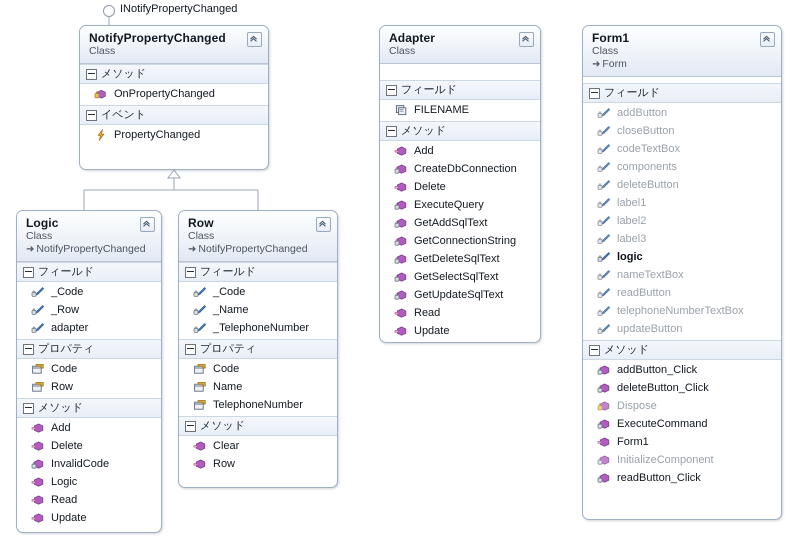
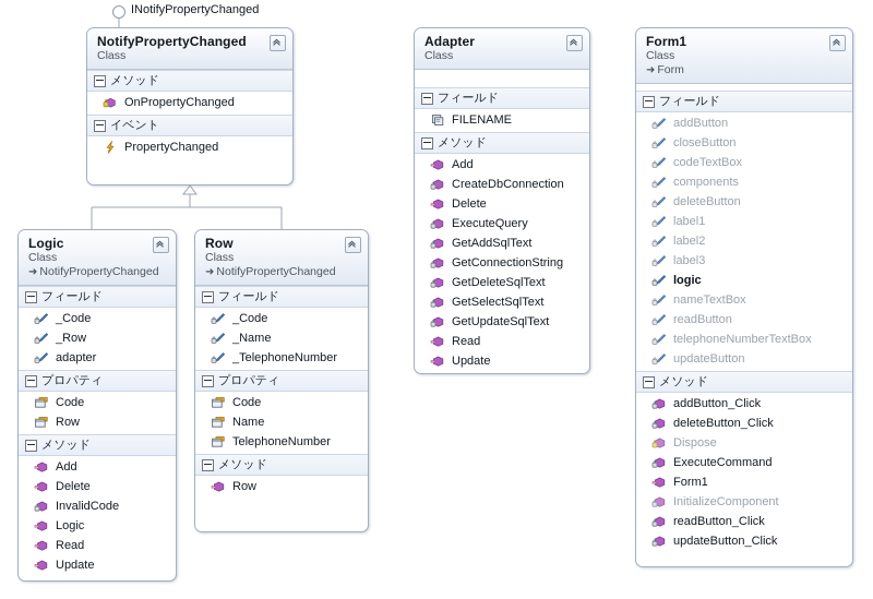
  INotifyPropertyChanged
  NotifyPropertyChanged
  Class
  メソッド
  OnPropertyChanged
  イベント
  PropertyChanged
  Logic
  Class
  ➜ NotifyPropertyChanged
  フィールド
  _Code
  _Row
  adapter
  プロパティ
  Code
  Row
  メソッド
  Add
  Delete
  InvalidCode
  Logic
  Read
  Update
  Row
  Class
  ➜ NotifyPropertyChanged
  フィールド
  _Code
  _Name
  _TelephoneNumber
  プロパティ
  Code
  Name
  TelephoneNumber
  メソッド
- Clear
  Row
  Adapter
  Class
  フィールド
  FILENAME
  メソッド
  Add
  CreateDbConnection
  Delete
  ExecuteQuery
  GetAddSqlText
  GetConnectionString
  GetDeleteSqlText
  GetSelectSqlText
  GetUpdateSqlText
  Read
  Update
  Form1
  Class
  ➜ Form
  フィールド
  addButton
  closeButton
  codeTextBox
  components
  deleteButton
  label1
  label2
  label3
  logic
  nameTextBox
  readButton
  telephoneNumberTextBox
  updateButton
  メソッド
  addButton_Click
  deleteButton_Click
  Dispose
  ExecuteCommand
  Form1
  InitializeComponent
  readButton_Click
+ updateButton_Click
